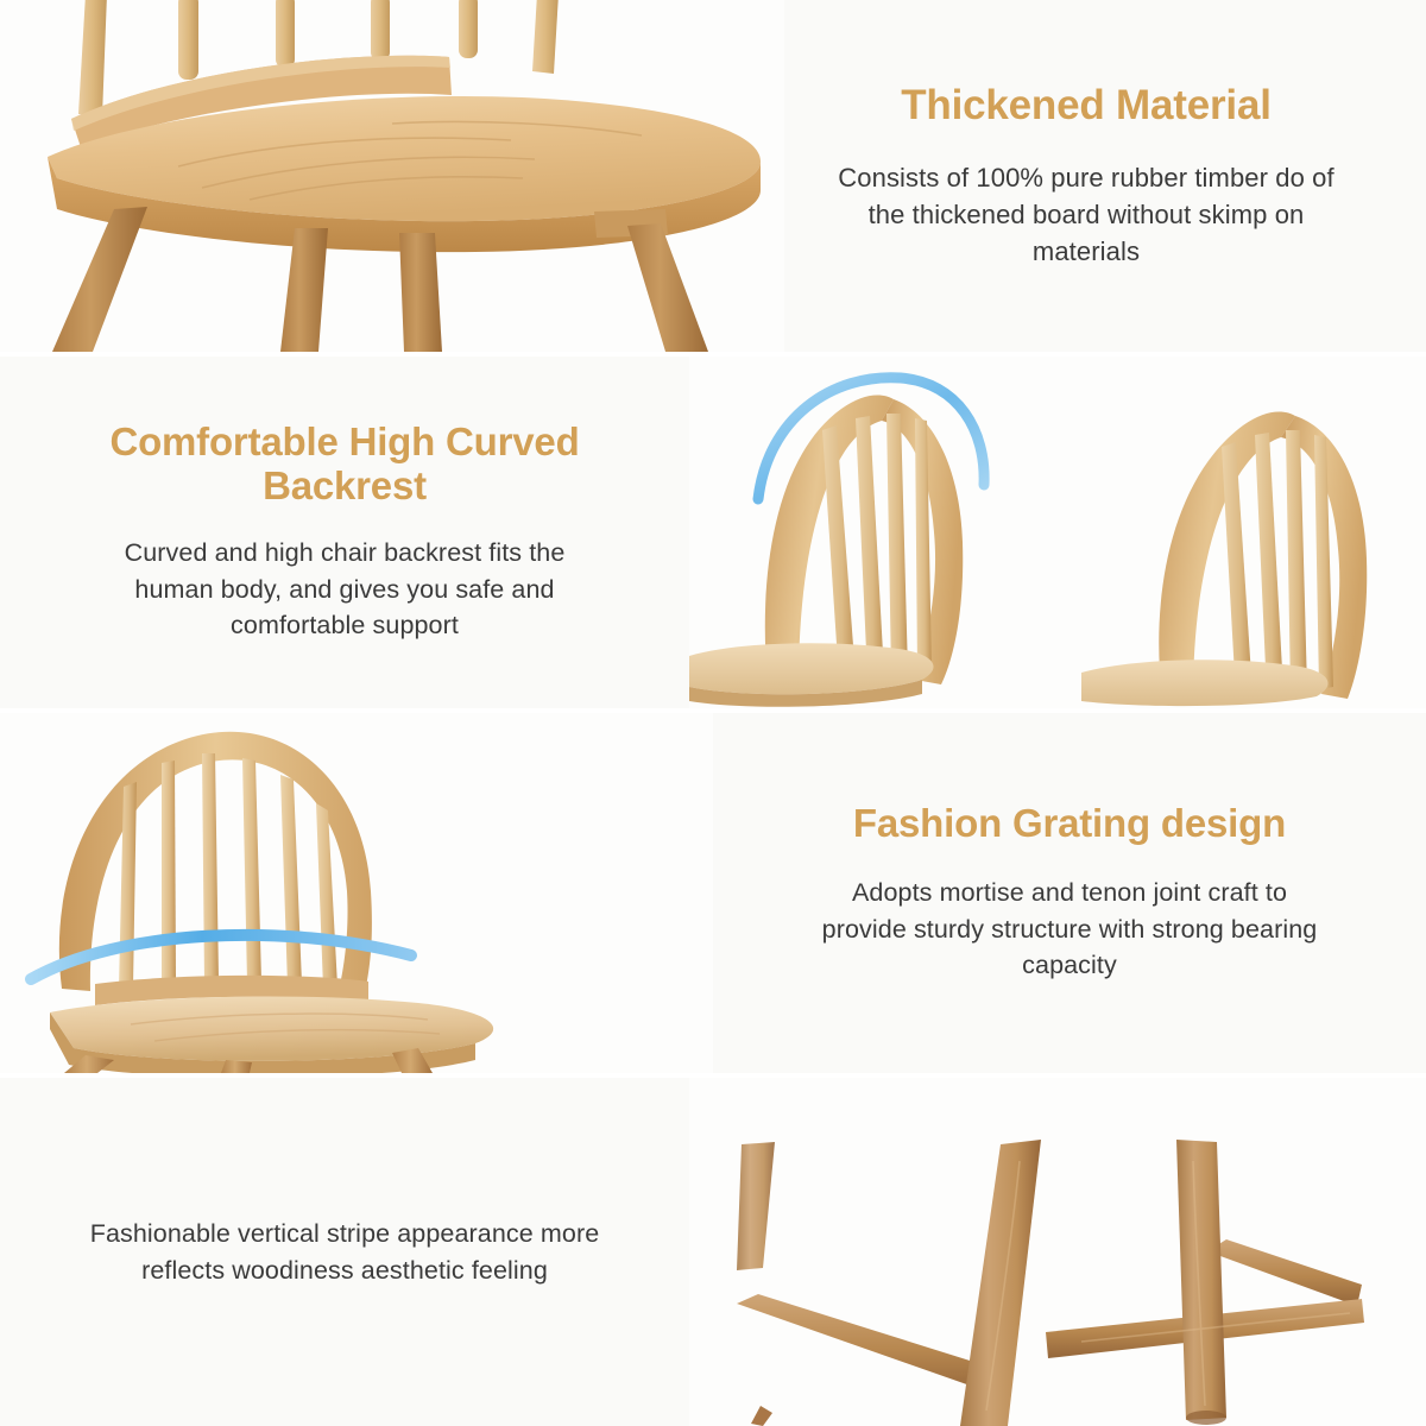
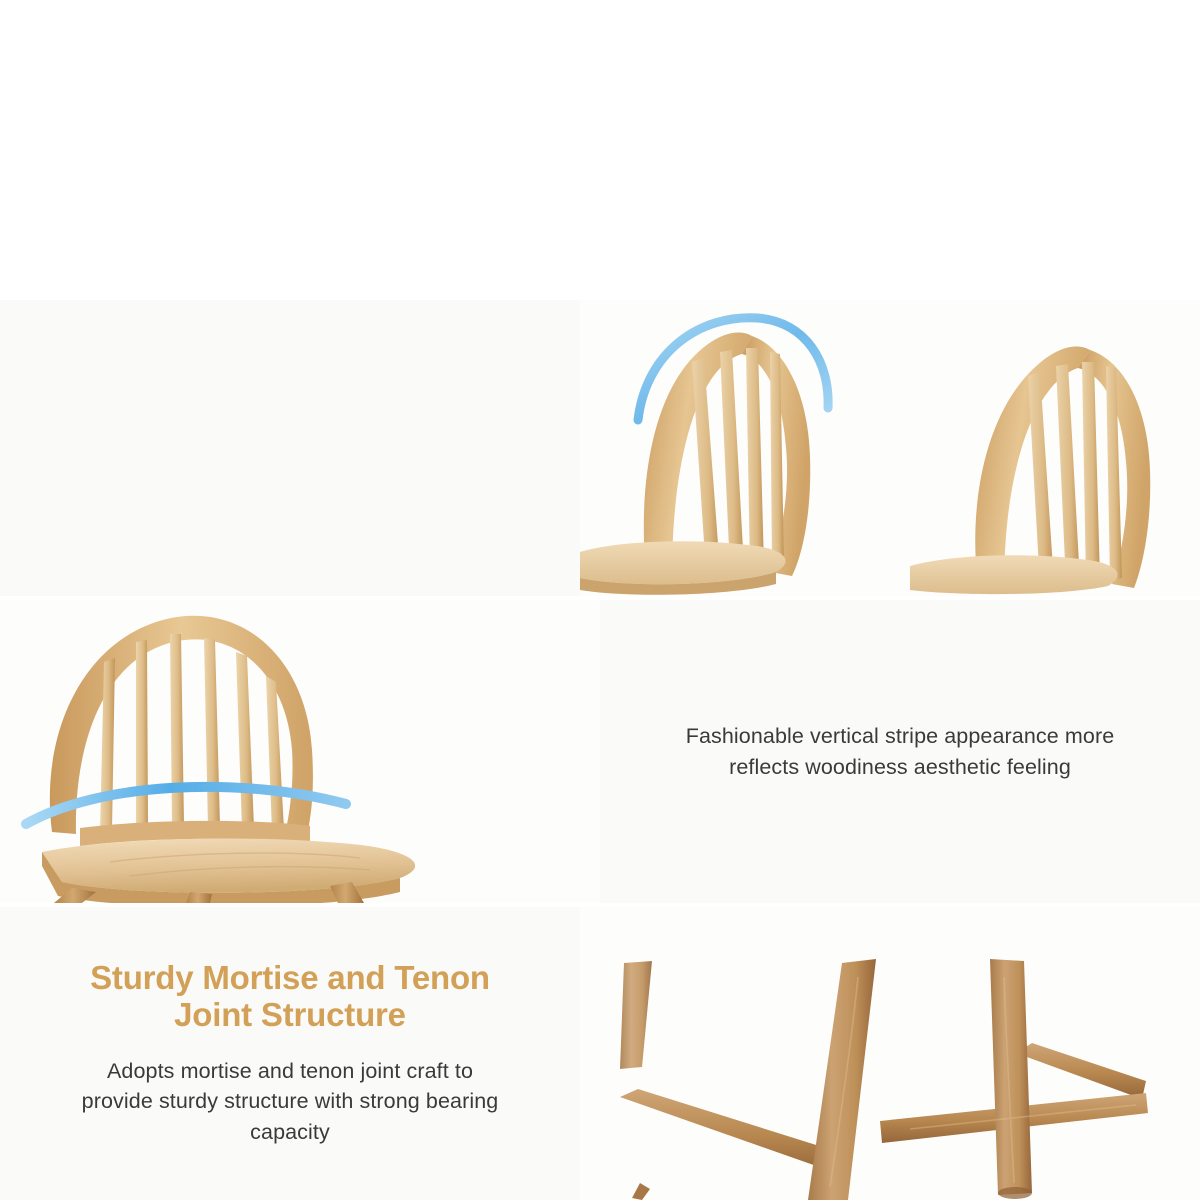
- Thickened Material
- Consists of 100% pure rubber timber do of the thickened board without skimp on materials
- Comfortable High Curved Backrest
- Curved and high chair backrest fits the human body, and gives you safe and comfortable support
- Fashion Grating design
- Adopts mortise and tenon joint craft to provide sturdy structure with strong bearing capacity
+ Fashionable vertical stripe appearance more reflects woodiness aesthetic feeling
+ Sturdy Mortise and Tenon Joint Structure
- Fashionable vertical stripe appearance more reflects woodiness aesthetic feeling
+ Adopts mortise and tenon joint craft to provide sturdy structure with strong bearing capacity
